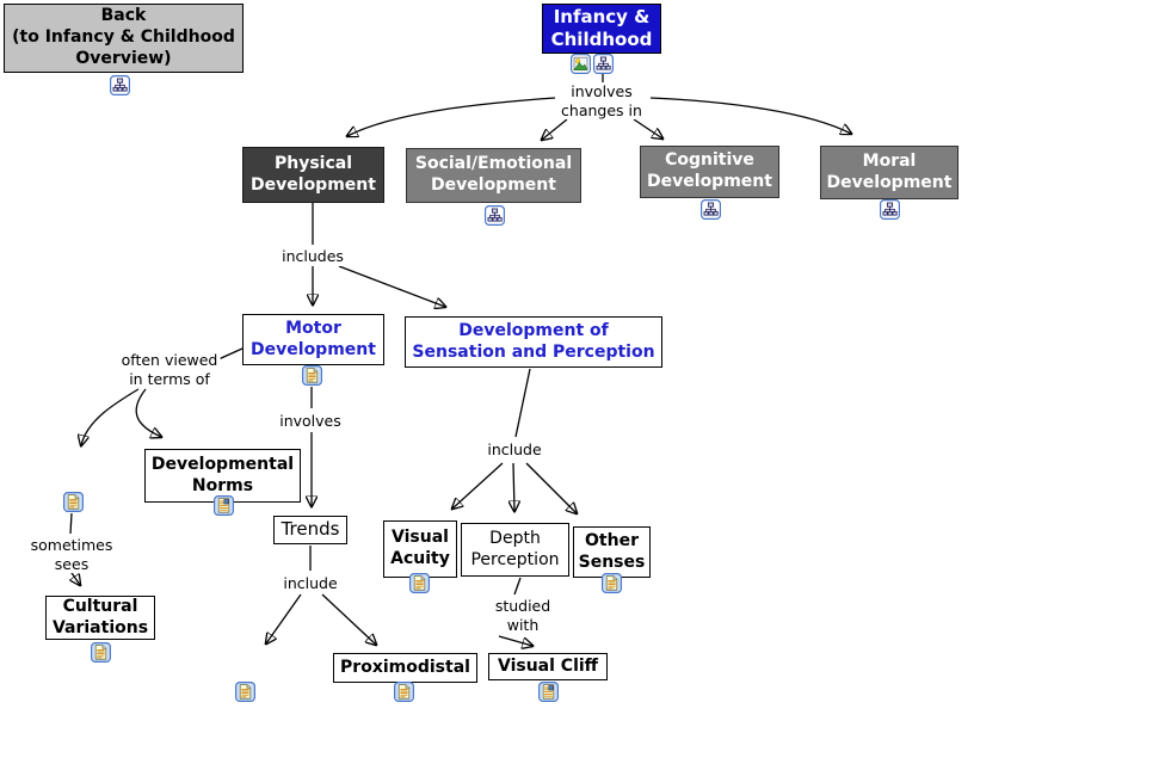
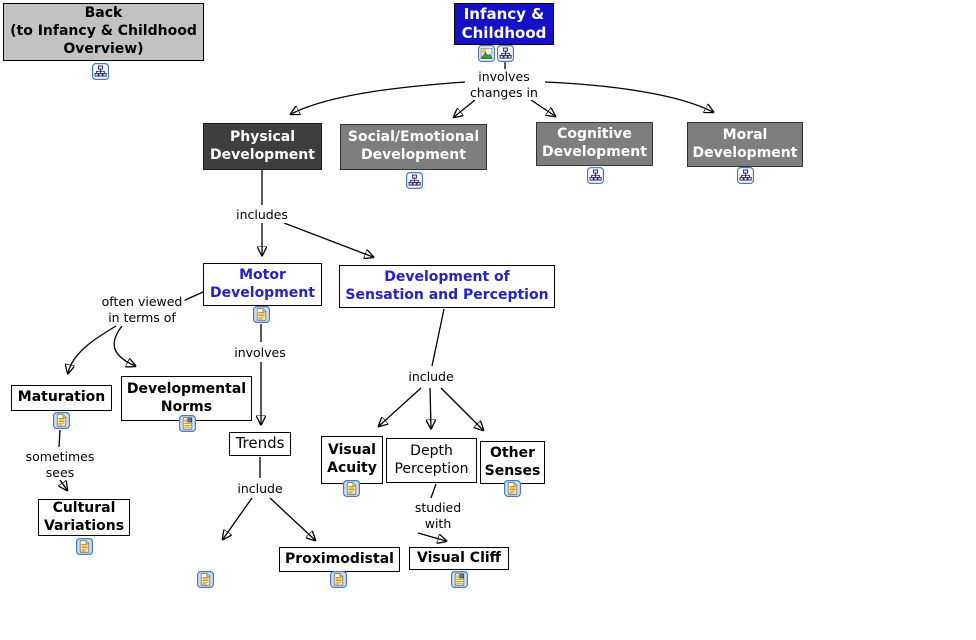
  Back
  (to Infancy & Childhood
  Overview)
  Infancy &
  Childhood
  Physical
  Development
  Social/Emotional
  Development
  Cognitive
  Development
  Moral
  Development
  Motor
  Development
  Development of
  Sensation and Perception
+ Maturation
  Developmental
  Norms
  Trends
  Cultural
  Variations
  Proximodistal
  Visual
  Acuity
  Depth
  Perception
  Other
  Senses
  Visual Cliff
  involves
  changes in
  includes
  often viewed
  in terms of
  involves
  sometimes
  sees
  include
  include
  studied
  with
